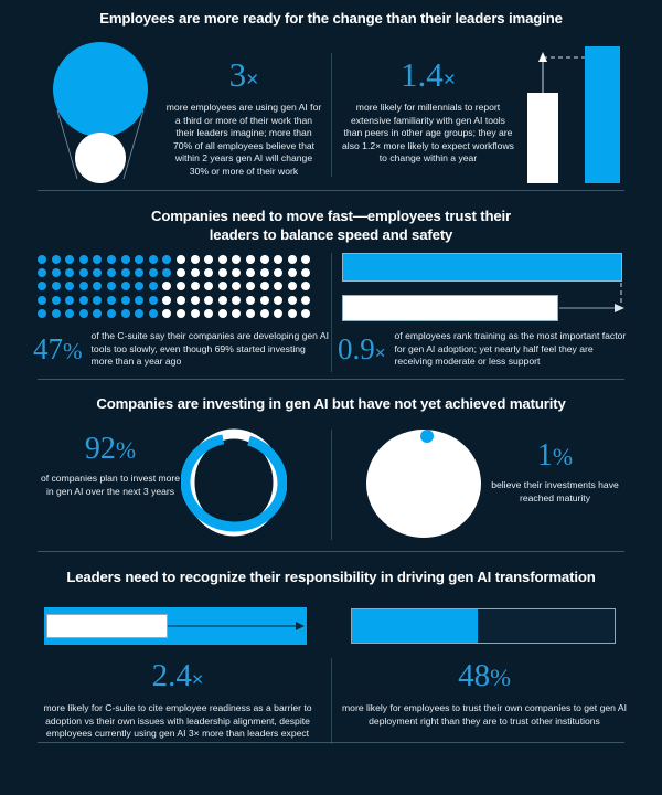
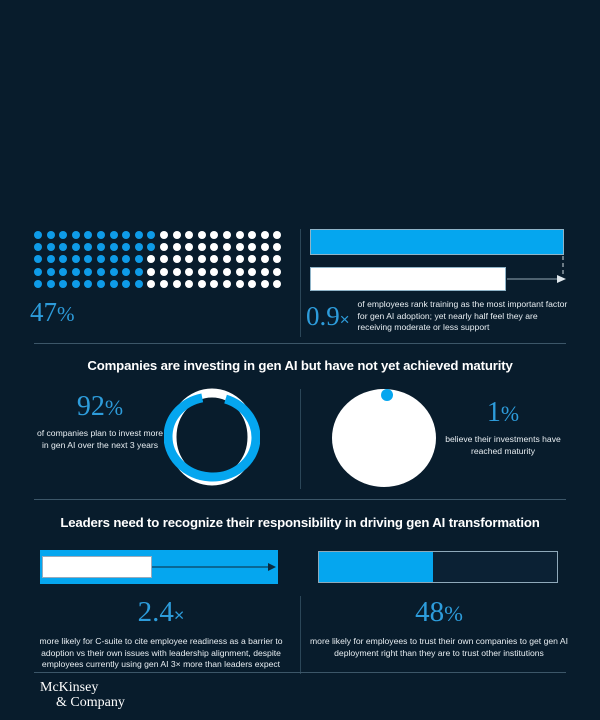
- Employees are more ready for the change than their leaders imagine
- 3×
- more employees are using gen AI for a third or more of their work than their leaders imagine; more than 70% of all employees believe that within 2 years gen AI will change 30% or more of their work
- 1.4×
- more likely for millennials to report extensive familiarity with gen AI tools than peers in other age groups; they are also 1.2× more likely to expect workflows to change within a year
- Companies need to move fast—employees trust their
- leaders to balance speed and safety
  47%
- of the C-suite say their companies are developing gen AI tools too slowly, even though 69% started investing more than a year ago
  0.9×
  of employees rank training as the most important factor for gen AI adoption; yet nearly half feel they are receiving moderate or less support
  Companies are investing in gen AI but have not yet achieved maturity
  92%
  of companies plan to invest more in gen AI over the next 3 years
  1%
  believe their investments have reached maturity
  Leaders need to recognize their responsibility in driving gen AI transformation
  2.4×
  more likely for C-suite to cite employee readiness as a barrier to adoption vs their own issues with leadership alignment, despite employees currently using gen AI 3× more than leaders expect
  48%
  more likely for employees to trust their own companies to get gen AI deployment right than they are to trust other institutions
+ McKinsey
+ & Company
